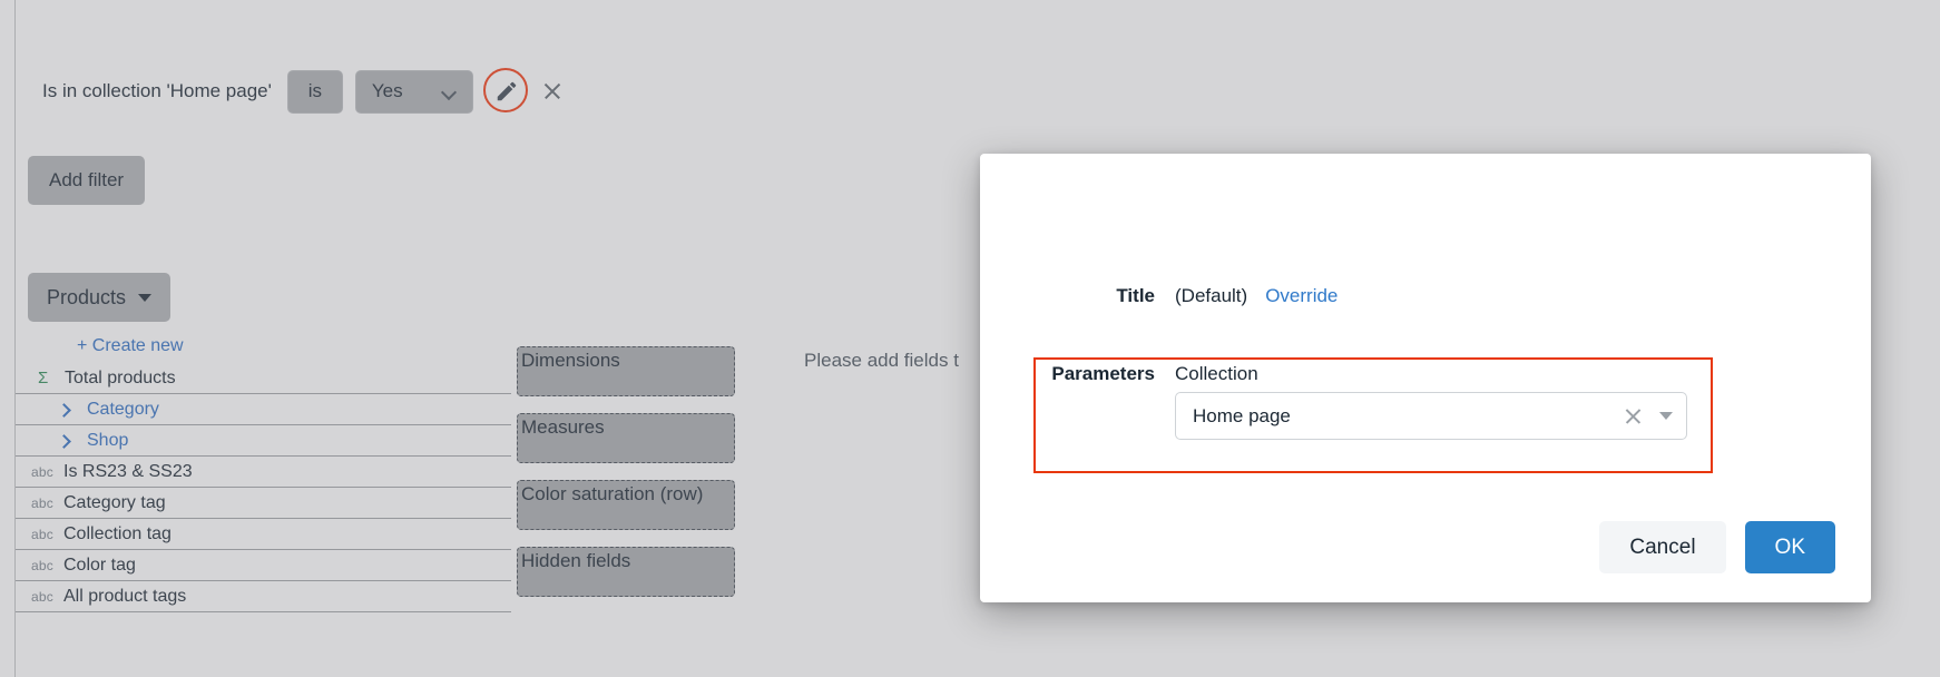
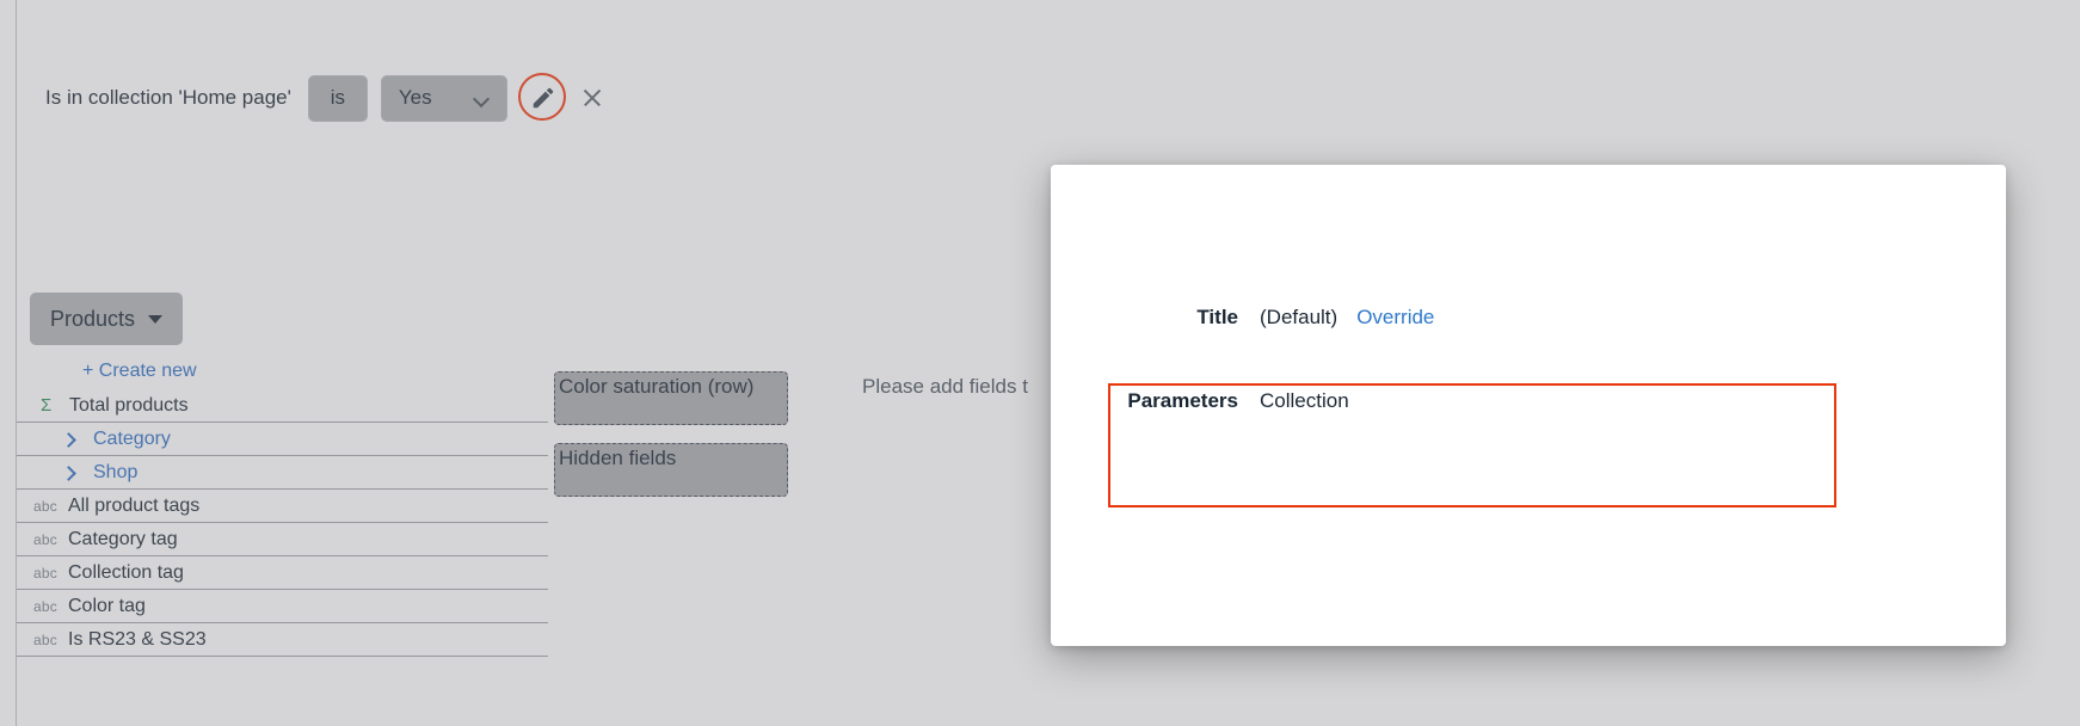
  Is in collection 'Home page'
  is
  Yes
- Add filter
  Products
  + Create new
  Σ
  Total products
  Category
  Shop
  abc
- Is RS23 & SS23
+ All product tags
  abc
  Category tag
  abc
  Collection tag
  abc
  Color tag
  abc
- All product tags
+ Is RS23 & SS23
- Dimensions
- Measures
  Color saturation (row)
  Hidden fields
  Please add fields t
  Title
  (Default)
  Override
  Parameters
  Collection
- Home page
- Cancel
- OK
